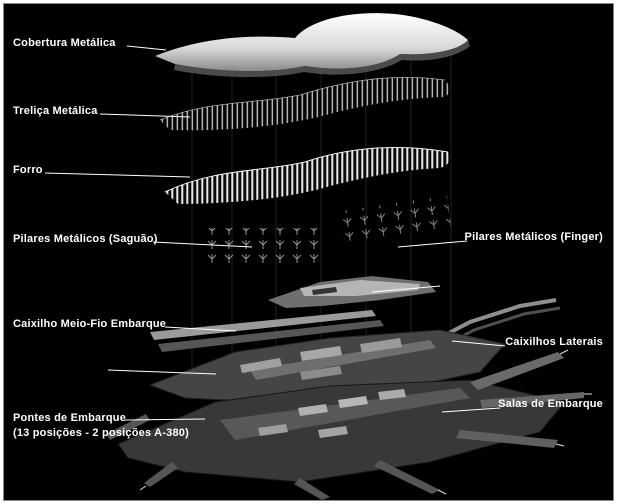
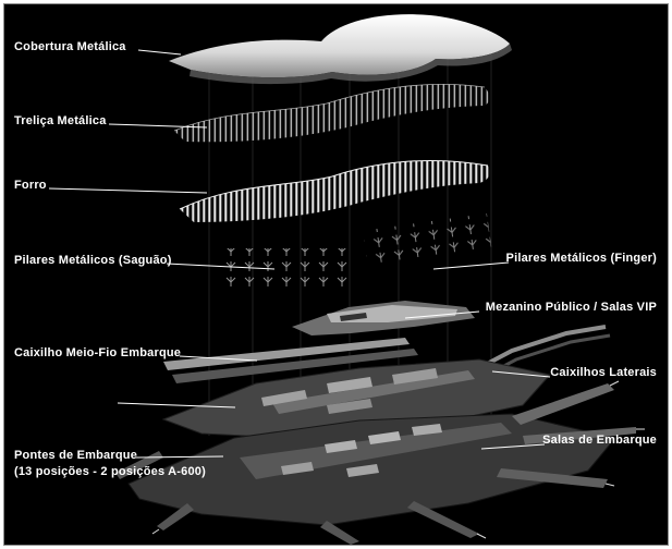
  Cobertura Metálica
  Treliça Metálica
  Forro
  Pilares Metálicos (Saguão)
  Caixilho Meio-Fio Embarque
  Pontes de Embarque
- (13 posições - 2 posições A-380)
+ (13 posições - 2 posições A-600)
  Pilares Metálicos (Finger)
+ Mezanino Público / Salas VIP
  Caixilhos Laterais
  Salas de Embarque
